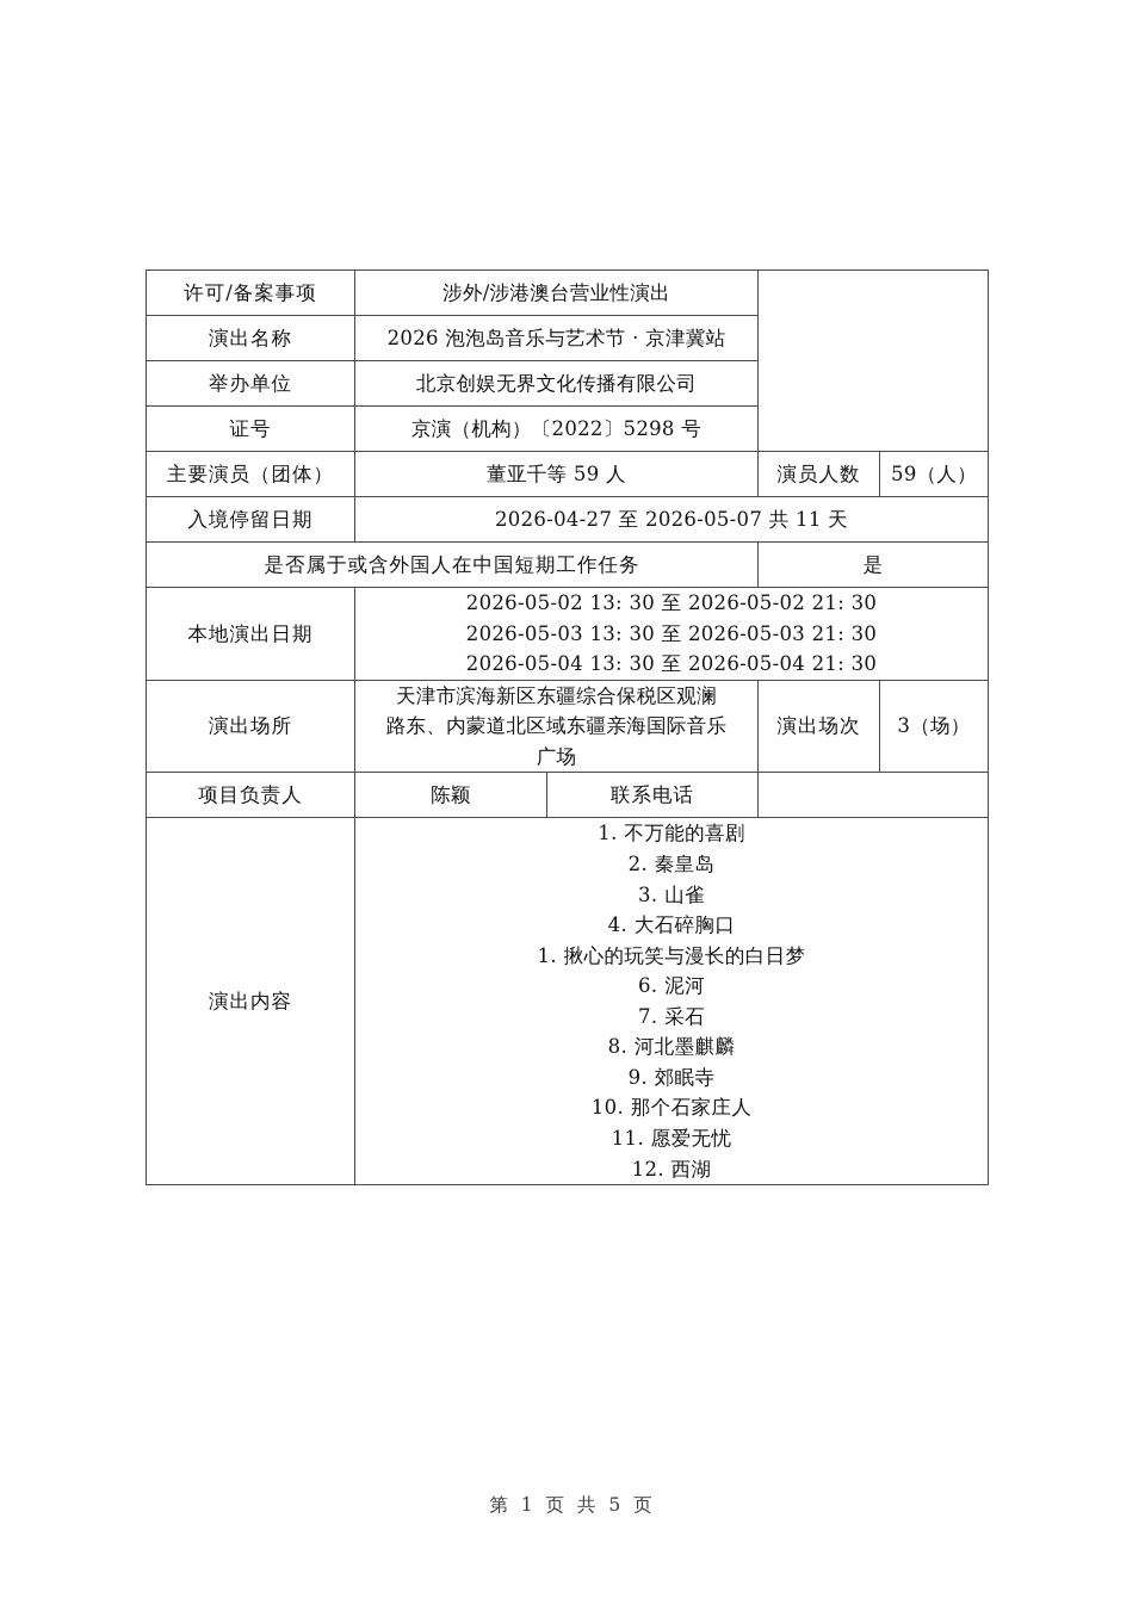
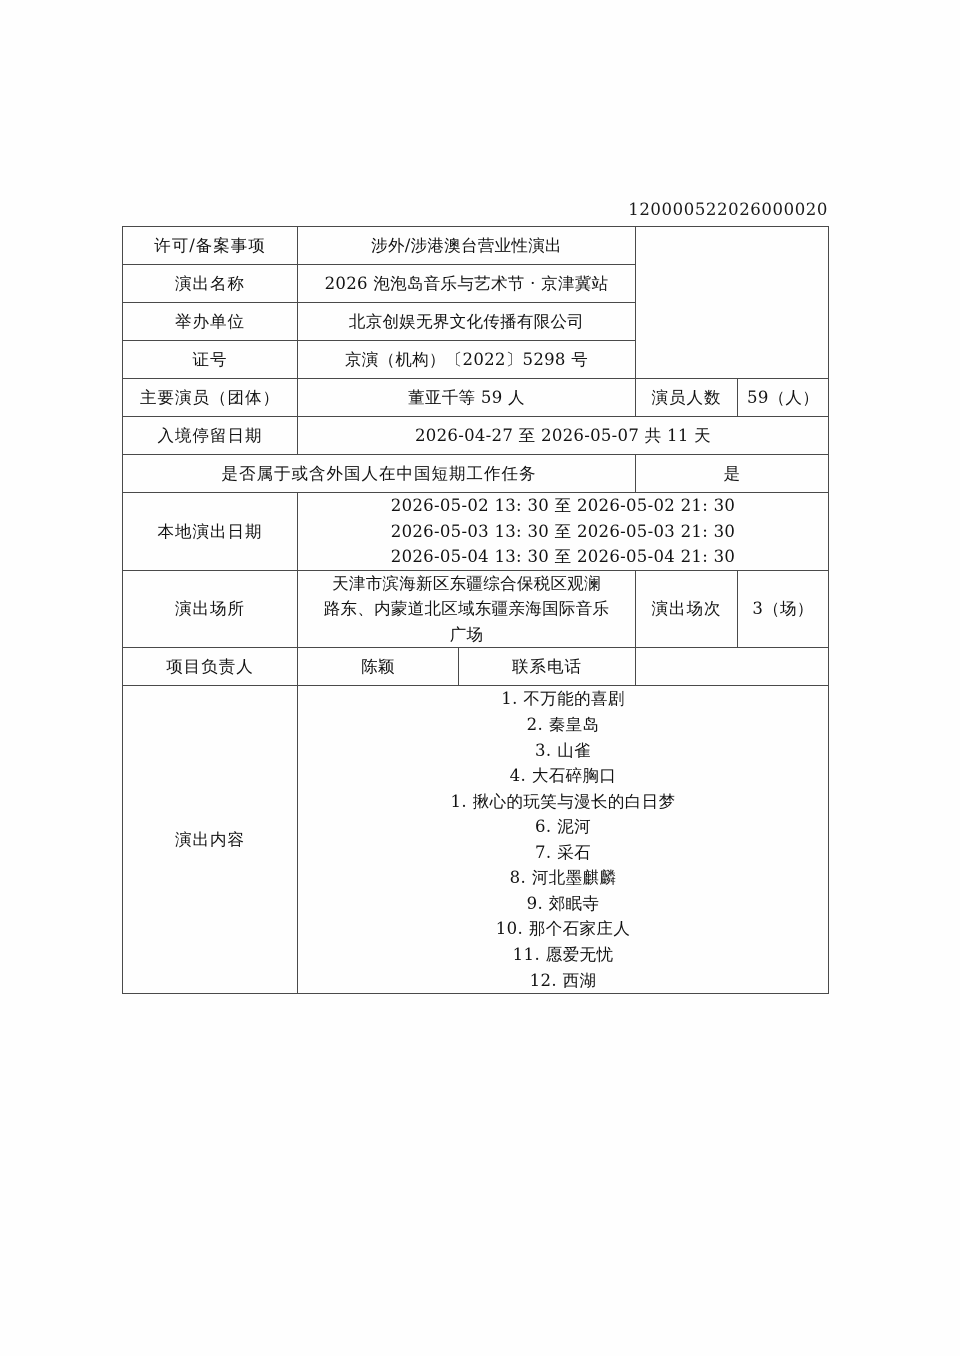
+ 120000522026000020
  许可/备案事项	涉外/涉港澳台营业性演出
  演出名称	2026 泡泡岛音乐与艺术节 · 京津冀站
  举办单位	北京创娱无界文化传播有限公司
  证号	京演（机构）〔2022〕5298 号
  主要演员（团体）	董亚千等 59 人	演员人数	59（人）
  入境停留日期	2026-04-27 至 2026-05-07 共 11 天
  是否属于或含外国人在中国短期工作任务	是
  本地演出日期	2026-05-02 13: 30 至 2026-05-02 21: 30 2026-05-03 13: 30 至 2026-05-03 21: 30 2026-05-04 13: 30 至 2026-05-04 21: 30
  演出场所	天津市滨海新区东疆综合保税区观澜 路东、内蒙道北区域东疆亲海国际音乐 广场	演出场次	3（场）
  项目负责人	陈颖	联系电话
  演出内容	1. 不万能的喜剧 2. 秦皇岛 3. 山雀 4. 大石碎胸口 1. 揪心的玩笑与漫长的白日梦 6. 泥河 7. 采石 8. 河北墨麒麟 9. 郊眠寺 10. 那个石家庄人 11. 愿爱无忧 12. 西湖
- 第 1 页 共 5 页
